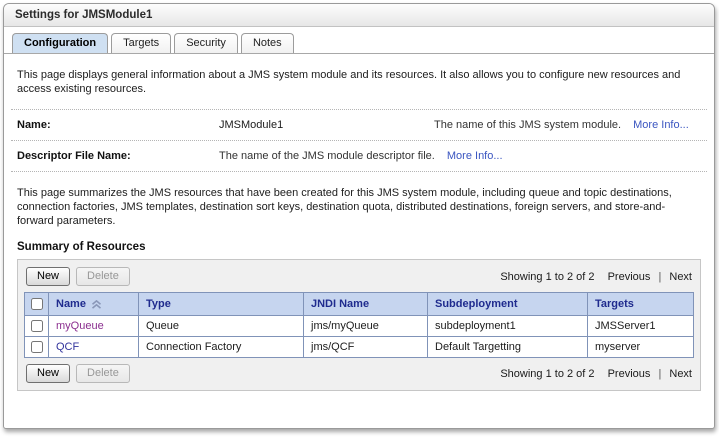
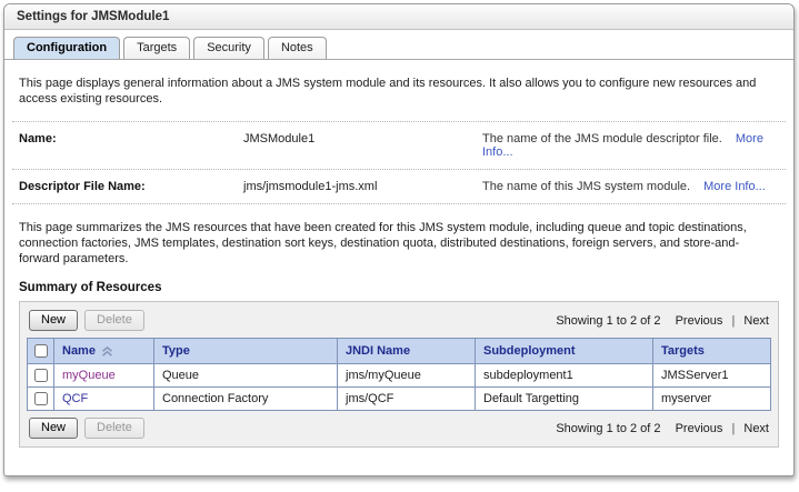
  Settings for JMSModule1
  Configuration
  Targets
  Security
  Notes
  This page displays general information about a JMS system module and its resources. It also allows you to configure new resources and access existing resources.
  Name:
  JMSModule1
- The name of this JMS system module. More Info...
+ The name of the JMS module descriptor file. More Info...
  Descriptor File Name:
+ jms/jmsmodule1-jms.xml
- The name of the JMS module descriptor file. More Info...
+ The name of this JMS system module. More Info...
  This page summarizes the JMS resources that have been created for this JMS system module, including queue and topic destinations, connection factories, JMS templates, destination sort keys, destination quota, distributed destinations, foreign servers, and store-and-forward parameters.
  Summary of Resources
  New
  Delete
  Showing 1 to 2 of 2 Previous | Next
  	Name	Type	JNDI Name	Subdeployment	Targets
  	myQueue	Queue	jms/myQueue	subdeployment1	JMSServer1
  	QCF	Connection Factory	jms/QCF	Default Targetting	myserver
  New
  Delete
  Showing 1 to 2 of 2 Previous | Next
